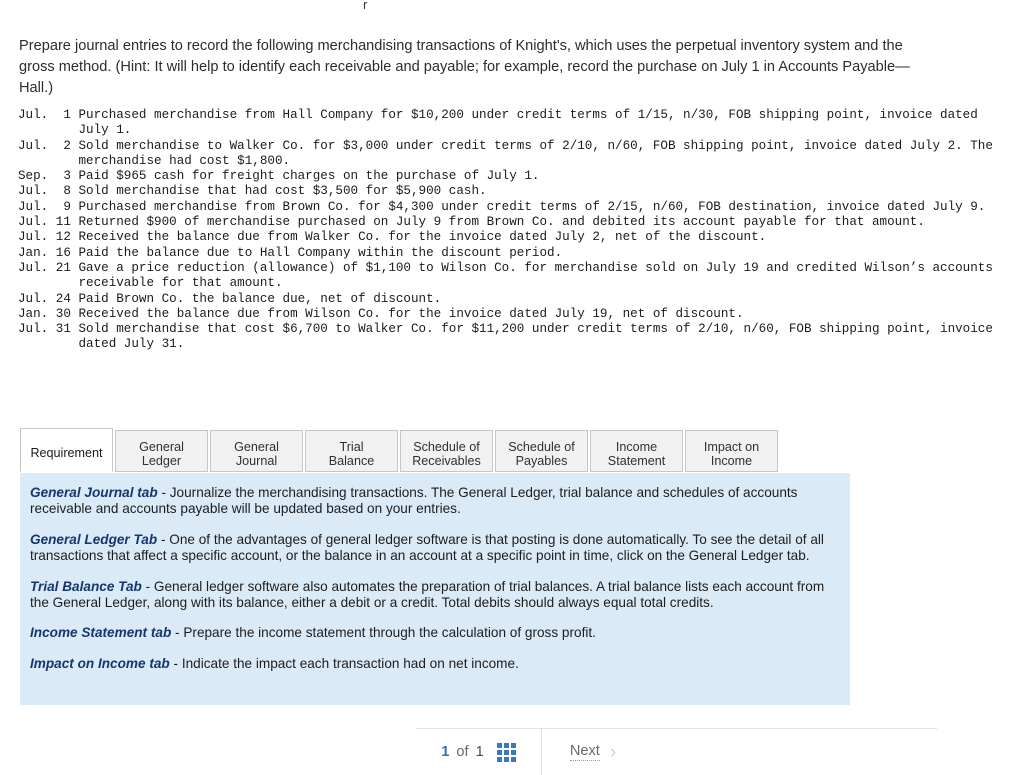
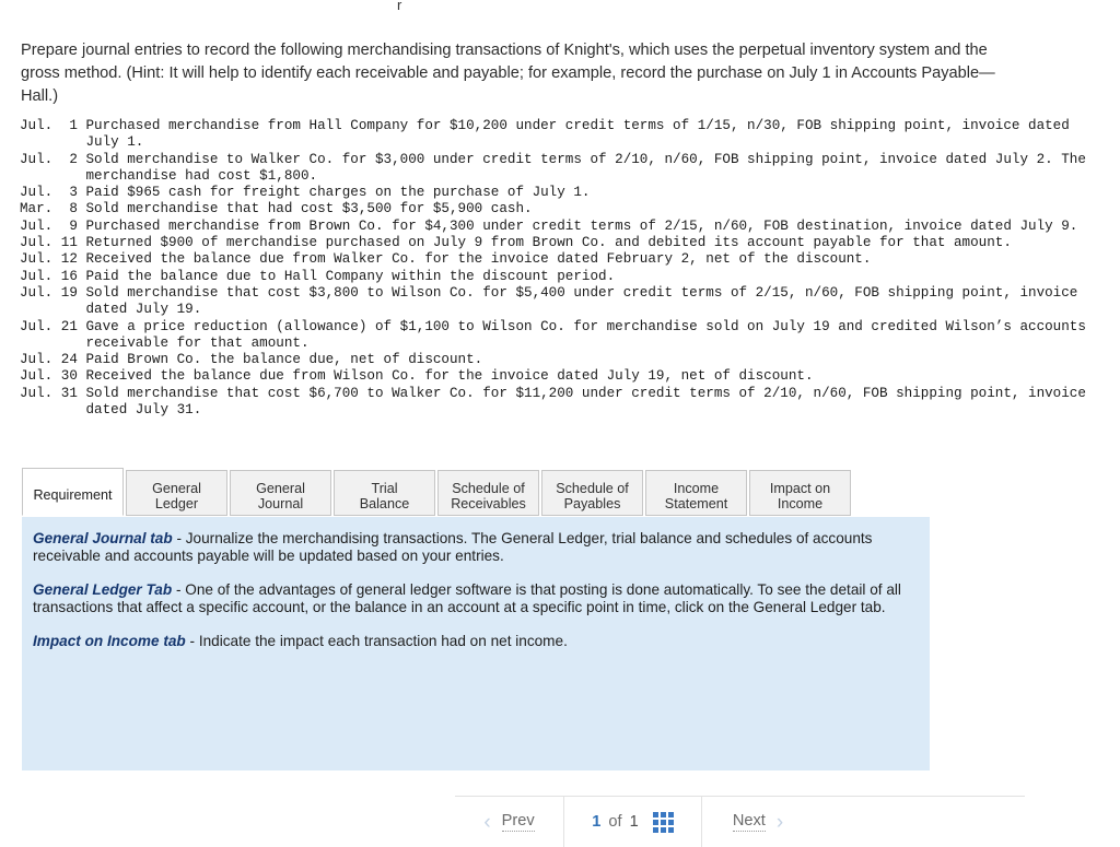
  r
  Prepare journal entries to record the following merchandising transactions of Knight's, which uses the perpetual inventory system and the gross method. (Hint: It will help to identify each receivable and payable; for example, record the purchase on July 1 in Accounts Payable—Hall.)
  Jul. 1 Purchased merchandise from Hall Company for $10,200 under credit terms of 1/15, n/30, FOB shipping point, invoice dated
  July 1.
  Jul. 2 Sold merchandise to Walker Co. for $3,000 under credit terms of 2/10, n/60, FOB shipping point, invoice dated July 2. The
  merchandise had cost $1,800.
- Sep. 3 Paid $965 cash for freight charges on the purchase of July 1.
+ Jul. 3 Paid $965 cash for freight charges on the purchase of July 1.
- Jul. 8 Sold merchandise that had cost $3,500 for $5,900 cash.
+ Mar. 8 Sold merchandise that had cost $3,500 for $5,900 cash.
  Jul. 9 Purchased merchandise from Brown Co. for $4,300 under credit terms of 2/15, n/60, FOB destination, invoice dated July 9.
  Jul. 11 Returned $900 of merchandise purchased on July 9 from Brown Co. and debited its account payable for that amount.
- Jul. 12 Received the balance due from Walker Co. for the invoice dated July 2, net of the discount.
+ Jul. 12 Received the balance due from Walker Co. for the invoice dated February 2, net of the discount.
- Jan. 16 Paid the balance due to Hall Company within the discount period.
+ Jul. 16 Paid the balance due to Hall Company within the discount period.
+ Jul. 19 Sold merchandise that cost $3,800 to Wilson Co. for $5,400 under credit terms of 2/15, n/60, FOB shipping point, invoice
+ dated July 19.
  Jul. 21 Gave a price reduction (allowance) of $1,100 to Wilson Co. for merchandise sold on July 19 and credited Wilson’s accounts
  receivable for that amount.
  Jul. 24 Paid Brown Co. the balance due, net of discount.
- Jan. 30 Received the balance due from Wilson Co. for the invoice dated July 19, net of discount.
+ Jul. 30 Received the balance due from Wilson Co. for the invoice dated July 19, net of discount.
  Jul. 31 Sold merchandise that cost $6,700 to Walker Co. for $11,200 under credit terms of 2/10, n/60, FOB shipping point, invoice
  dated July 31.
  Requirement
  General
  Ledger
  General
  Journal
  Trial Balance
  Schedule of
  Receivables
  Schedule of
  Payables
  Income
  Statement
  Impact on
  Income
  General Journal tab - Journalize the merchandising transactions. The General Ledger, trial balance and schedules of accounts receivable and accounts payable will be updated based on your entries.
  General Ledger Tab - One of the advantages of general ledger software is that posting is done automatically. To see the detail of all transactions that affect a specific account, or the balance in an account at a specific point in time, click on the General Ledger tab.
- Trial Balance Tab - General ledger software also automates the preparation of trial balances. A trial balance lists each account from the General Ledger, along with its balance, either a debit or a credit. Total debits should always equal total credits.
- Income Statement tab - Prepare the income statement through the calculation of gross profit.
  Impact on Income tab - Indicate the impact each transaction had on net income.
+ ‹
+ Prev
  1
  of
  1
  Next
  ›
